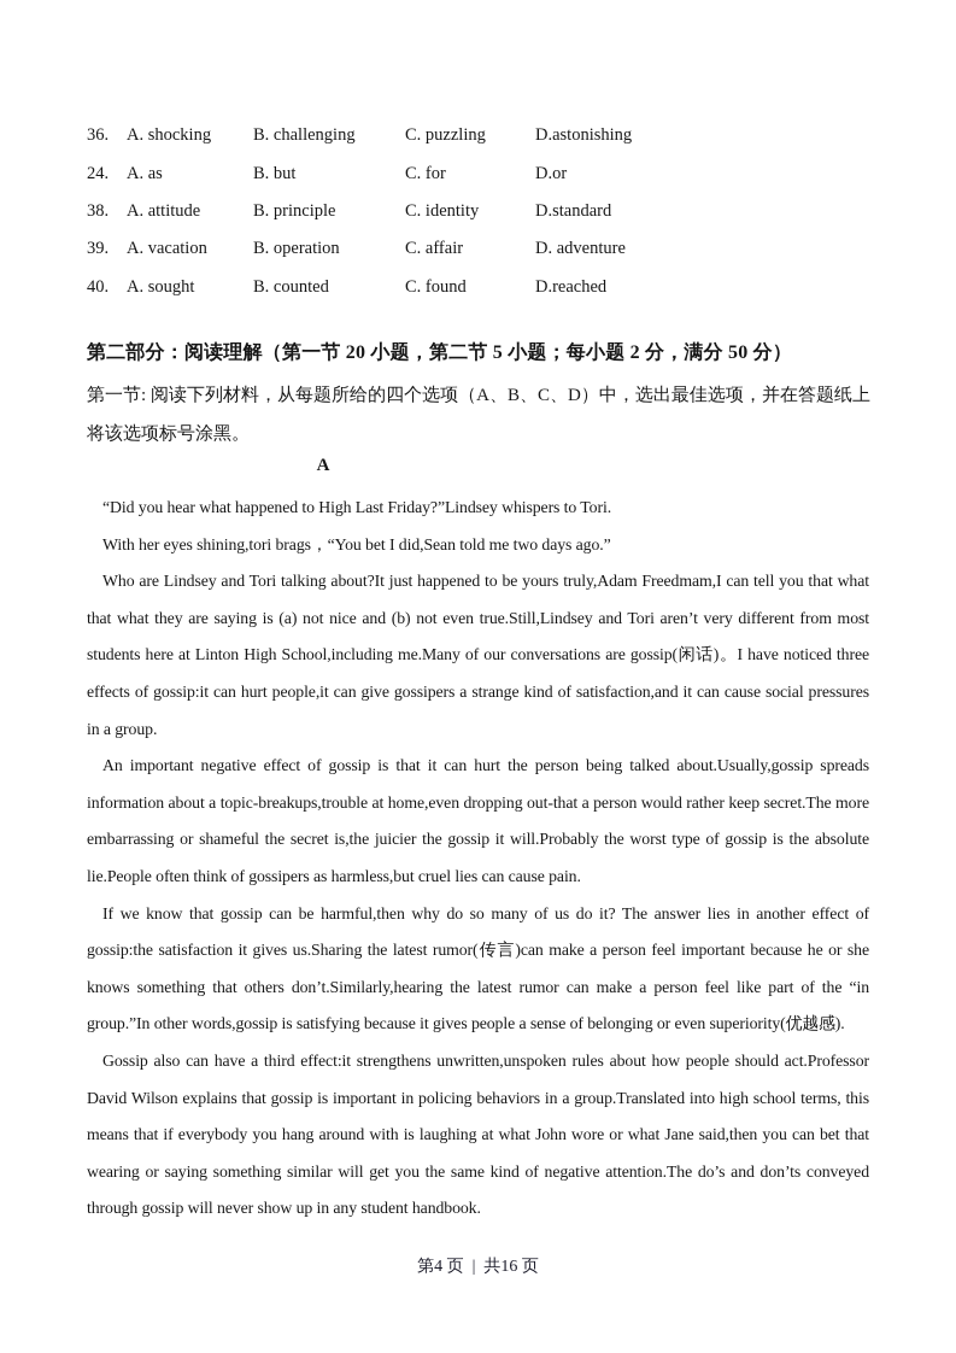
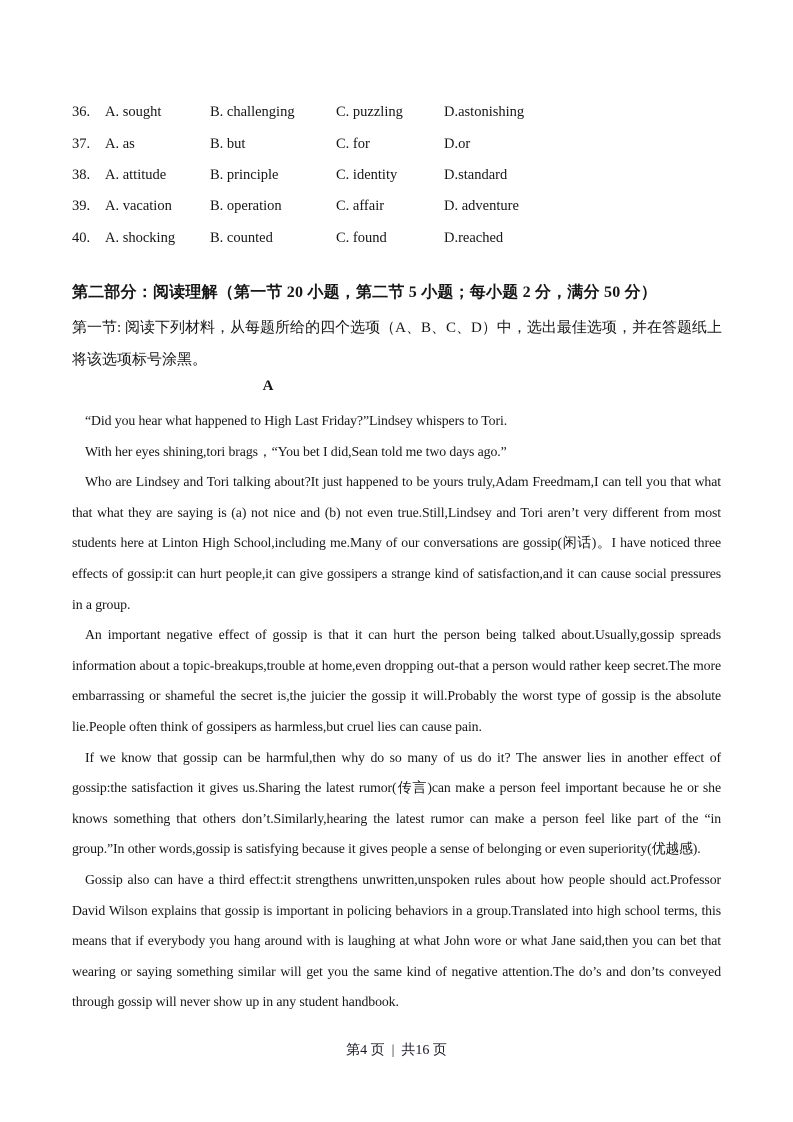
  36.
- A. shocking
+ A. sought
  B. challenging
  C. puzzling
  D.astonishing
- 24.
+ 37.
  A. as
  B. but
  C. for
  D.or
  38.
  A. attitude
  B. principle
  C. identity
  D.standard
  39.
  A. vacation
  B. operation
  C. affair
  D. adventure
  40.
- A. sought
+ A. shocking
  B. counted
  C. found
  D.reached
  第二部分：阅读理解（第一节 20 小题，第二节 5 小题；每小题 2 分，满分 50 分）
  第一节: 阅读下列材料，从每题所给的四个选项（A、B、C、D）中，选出最佳选项，并在答题纸上将该选项标号涂黑。
  A
  “Did you hear what happened to High Last Friday?”Lindsey whispers to Tori.
  With her eyes shining,tori brags，“You bet I did,Sean told me two days ago.”
  Who are Lindsey and Tori talking about?It just happened to be yours truly,Adam Freedmam,I can tell you that what that what they are saying is (a) not nice and (b) not even true.Still,Lindsey and Tori aren’t very different from most students here at Linton High School,including me.Many of our conversations are gossip(闲话)。I have noticed three effects of gossip:it can hurt people,it can give gossipers a strange kind of satisfaction,and it can cause social pressures in a group.
  An important negative effect of gossip is that it can hurt the person being talked about.Usually,gossip spreads information about a topic-breakups,trouble at home,even dropping out-that a person would rather keep secret.The more embarrassing or shameful the secret is,the juicier the gossip it will.Probably the worst type of gossip is the absolute lie.People often think of gossipers as harmless,but cruel lies can cause pain.
  If we know that gossip can be harmful,then why do so many of us do it? The answer lies in another effect of gossip:the satisfaction it gives us.Sharing the latest rumor(传言)can make a person feel important because he or she knows something that others don’t.Similarly,hearing the latest rumor can make a person feel like part of the “in group.”In other words,gossip is satisfying because it gives people a sense of belonging or even superiority(优越感).
  Gossip also can have a third effect:it strengthens unwritten,unspoken rules about how people should act.Professor David Wilson explains that gossip is important in policing behaviors in a group.Translated into high school terms, this means that if everybody you hang around with is laughing at what John wore or what Jane said,then you can bet that wearing or saying something similar will get you the same kind of negative attention.The do’s and don’ts conveyed through gossip will never show up in any student handbook.
  第4 页 | 共16 页
